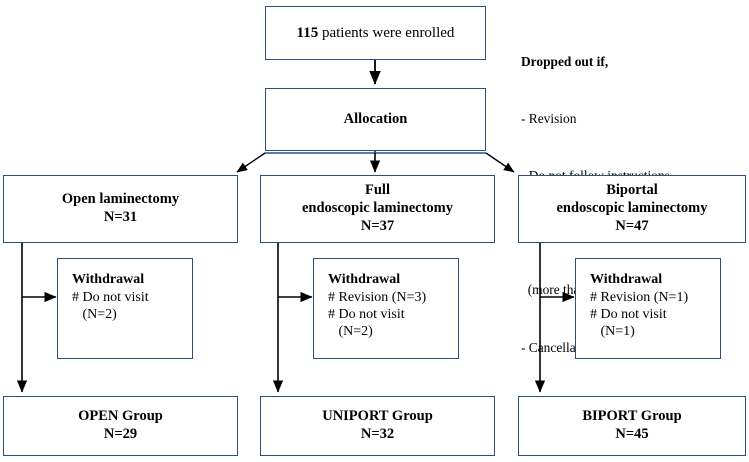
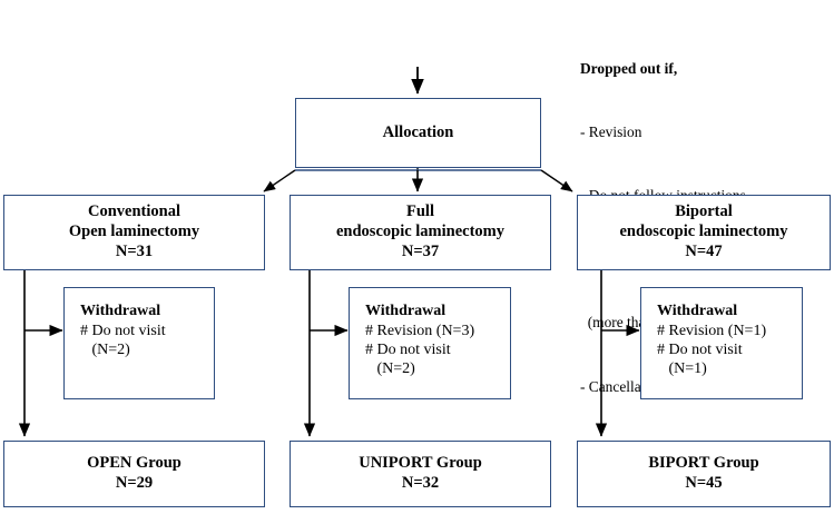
- 115 patients were enrolled
  Dropped out if,
  - Revision
  Allocation
+ Conventional
  Open laminectomy
  N=31
  Full
  endoscopic laminectomy
  N=37
  Biportal
  endoscopic laminectomy
  N=47
  Withdrawal
  # Do not visit
  (N=2)
  Withdrawal
  # Revision (N=3)
  # Do not visit
  (N=2)
  Withdrawal
  # Revision (N=1)
  # Do not visit
  (N=1)
  OPEN Group
  N=29
  UNIPORT Group
  N=32
  BIPORT Group
  N=45
